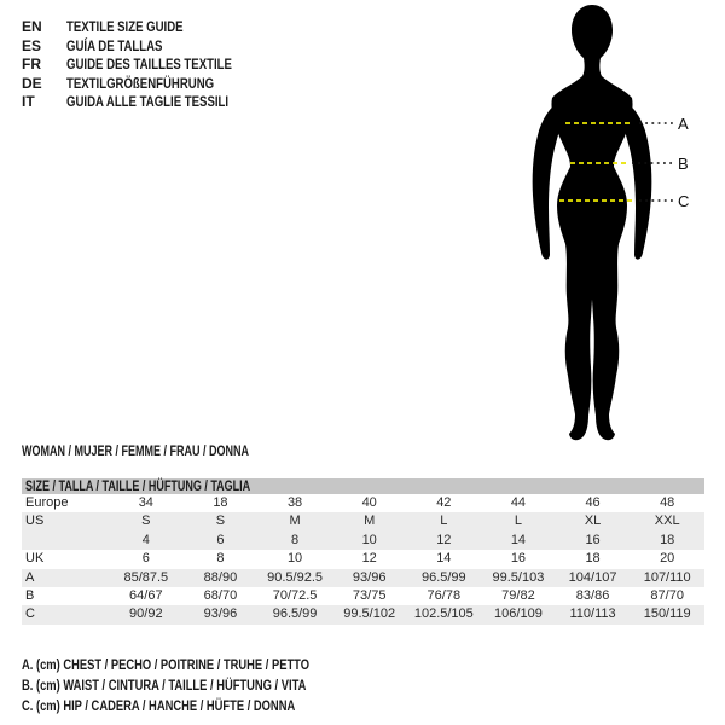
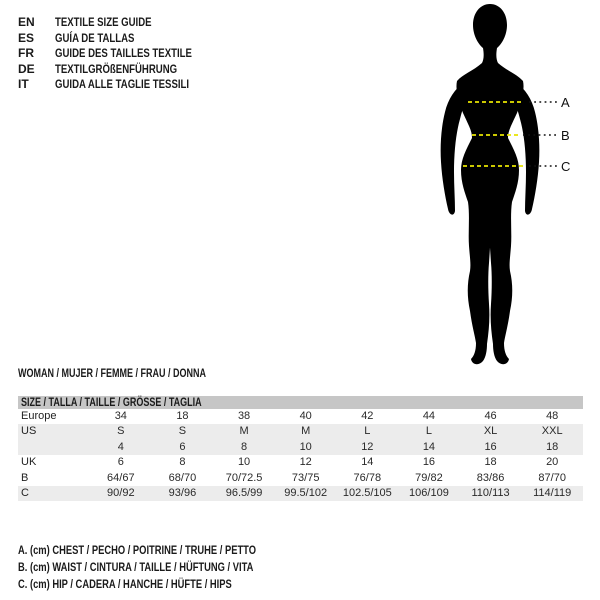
  EN TEXTILE SIZE GUIDE
  ES GUÍA DE TALLAS
  FR GUIDE DES TAILLES TEXTILE
  DE TEXTILGRÖßENFÜHRUNG
  IT GUIDA ALLE TAGLIE TESSILI
  A
  B
  C
  WOMAN / MUJER / FEMME / FRAU / DONNA
- SIZE / TALLA / TAILLE / HÜFTUNG / TAGLIA
+ SIZE / TALLA / TAILLE / GRÖSSE / TAGLIA
  Europe	34	18	38	40	42	44	46	48
  US	S	S	M	M	L	L	XL	XXL
  	4	6	8	10	12	14	16	18
  UK	6	8	10	12	14	16	18	20
- A	85/87.5	88/90	90.5/92.5	93/96	96.5/99	99.5/103	104/107	107/110
  B	64/67	68/70	70/72.5	73/75	76/78	79/82	83/86	87/70
- C	90/92	93/96	96.5/99	99.5/102	102.5/105	106/109	110/113	150/119
+ C	90/92	93/96	96.5/99	99.5/102	102.5/105	106/109	110/113	114/119
  A. (cm) CHEST / PECHO / POITRINE / TRUHE / PETTO
  B. (cm) WAIST / CINTURA / TAILLE / HÜFTUNG / VITA
- C. (cm) HIP / CADERA / HANCHE / HÜFTE / DONNA
+ C. (cm) HIP / CADERA / HANCHE / HÜFTE / HIPS
